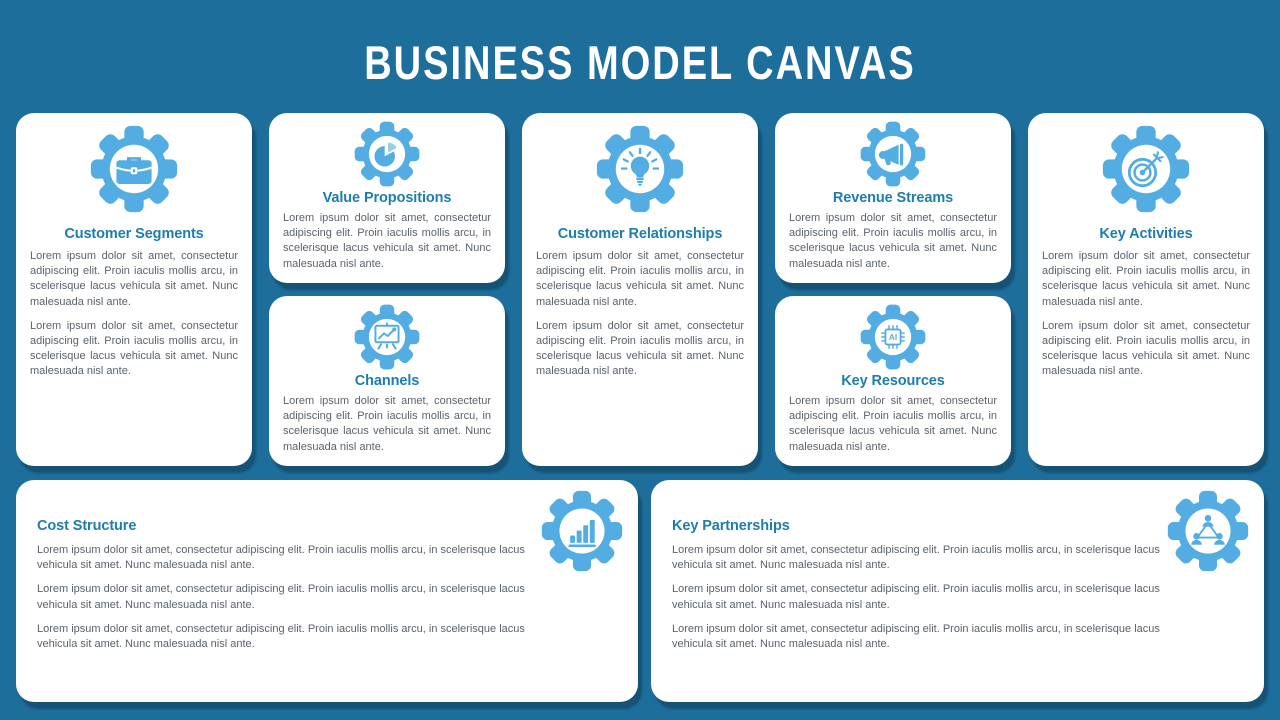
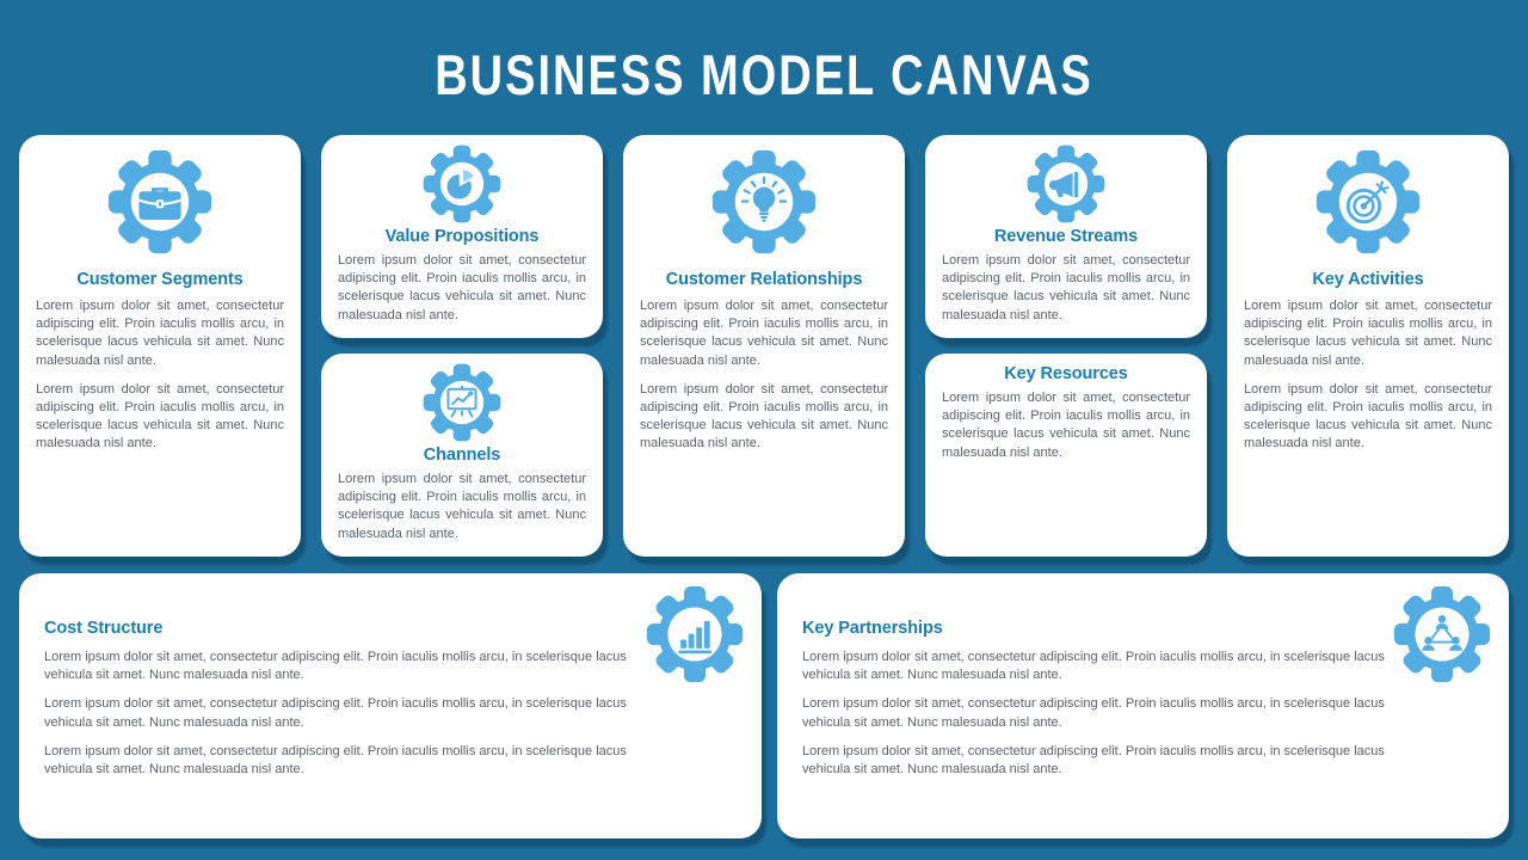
  BUSINESS MODEL CANVAS
  Customer Segments
  Lorem ipsum dolor sit amet, consectetur adipiscing elit. Proin iaculis mollis arcu, in scelerisque lacus vehicula sit amet. Nunc malesuada nisl ante.
  Lorem ipsum dolor sit amet, consectetur adipiscing elit. Proin iaculis mollis arcu, in scelerisque lacus vehicula sit amet. Nunc malesuada nisl ante.
  Value Propositions
  Lorem ipsum dolor sit amet, consectetur adipiscing elit. Proin iaculis mollis arcu, in scelerisque lacus vehicula sit amet. Nunc malesuada nisl ante.
  Channels
  Lorem ipsum dolor sit amet, consectetur adipiscing elit. Proin iaculis mollis arcu, in scelerisque lacus vehicula sit amet. Nunc malesuada nisl ante.
  Customer Relationships
  Lorem ipsum dolor sit amet, consectetur adipiscing elit. Proin iaculis mollis arcu, in scelerisque lacus vehicula sit amet. Nunc malesuada nisl ante.
  Lorem ipsum dolor sit amet, consectetur adipiscing elit. Proin iaculis mollis arcu, in scelerisque lacus vehicula sit amet. Nunc malesuada nisl ante.
  Revenue Streams
  Lorem ipsum dolor sit amet, consectetur adipiscing elit. Proin iaculis mollis arcu, in scelerisque lacus vehicula sit amet. Nunc malesuada nisl ante.
- AI
  Key Resources
  Lorem ipsum dolor sit amet, consectetur adipiscing elit. Proin iaculis mollis arcu, in scelerisque lacus vehicula sit amet. Nunc malesuada nisl ante.
  Key Activities
  Lorem ipsum dolor sit amet, consectetur adipiscing elit. Proin iaculis mollis arcu, in scelerisque lacus vehicula sit amet. Nunc malesuada nisl ante.
  Lorem ipsum dolor sit amet, consectetur adipiscing elit. Proin iaculis mollis arcu, in scelerisque lacus vehicula sit amet. Nunc malesuada nisl ante.
  Cost Structure
  Lorem ipsum dolor sit amet, consectetur adipiscing elit. Proin iaculis mollis arcu, in scelerisque lacus vehicula sit amet. Nunc malesuada nisl ante.
  Lorem ipsum dolor sit amet, consectetur adipiscing elit. Proin iaculis mollis arcu, in scelerisque lacus vehicula sit amet. Nunc malesuada nisl ante.
  Lorem ipsum dolor sit amet, consectetur adipiscing elit. Proin iaculis mollis arcu, in scelerisque lacus vehicula sit amet. Nunc malesuada nisl ante.
  Key Partnerships
  Lorem ipsum dolor sit amet, consectetur adipiscing elit. Proin iaculis mollis arcu, in scelerisque lacus vehicula sit amet. Nunc malesuada nisl ante.
  Lorem ipsum dolor sit amet, consectetur adipiscing elit. Proin iaculis mollis arcu, in scelerisque lacus vehicula sit amet. Nunc malesuada nisl ante.
  Lorem ipsum dolor sit amet, consectetur adipiscing elit. Proin iaculis mollis arcu, in scelerisque lacus vehicula sit amet. Nunc malesuada nisl ante.
